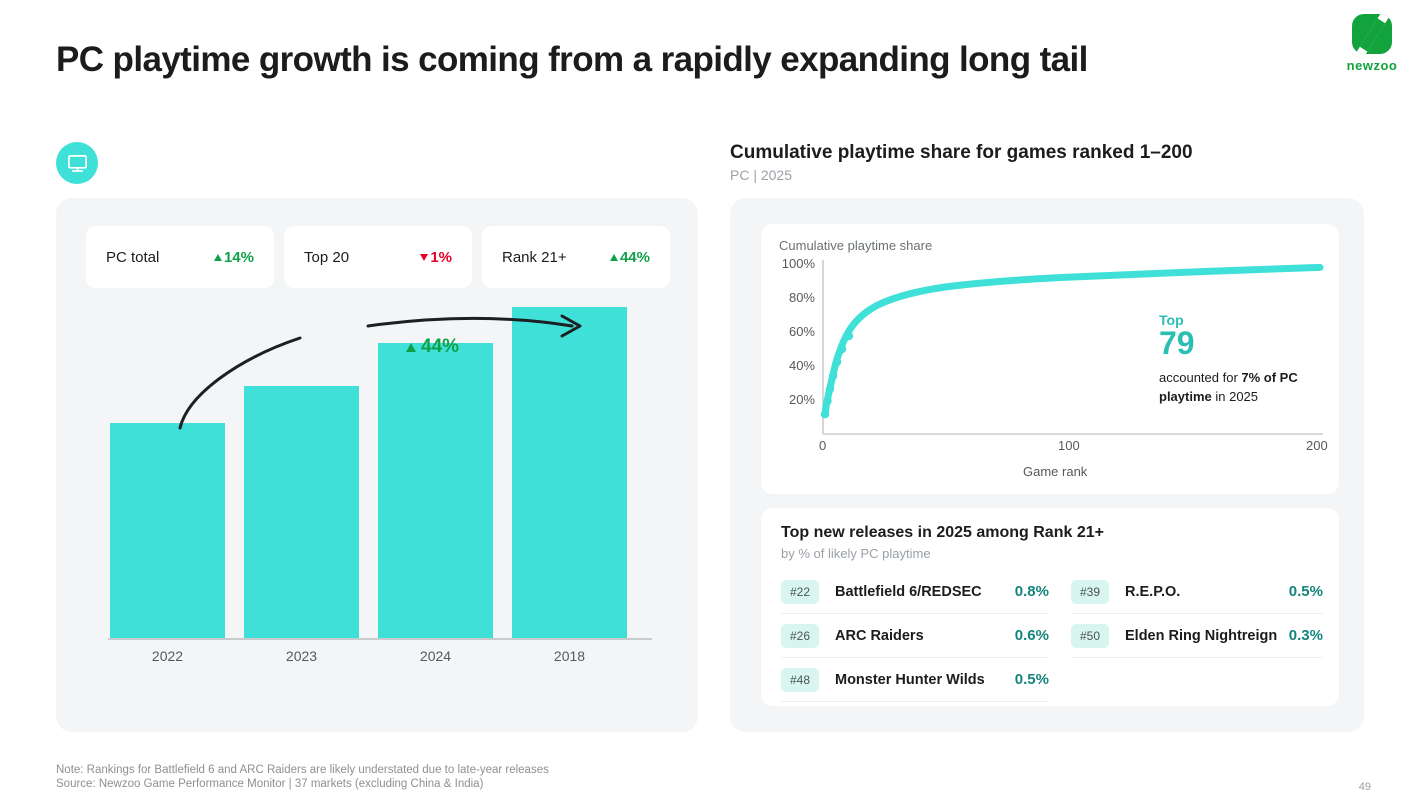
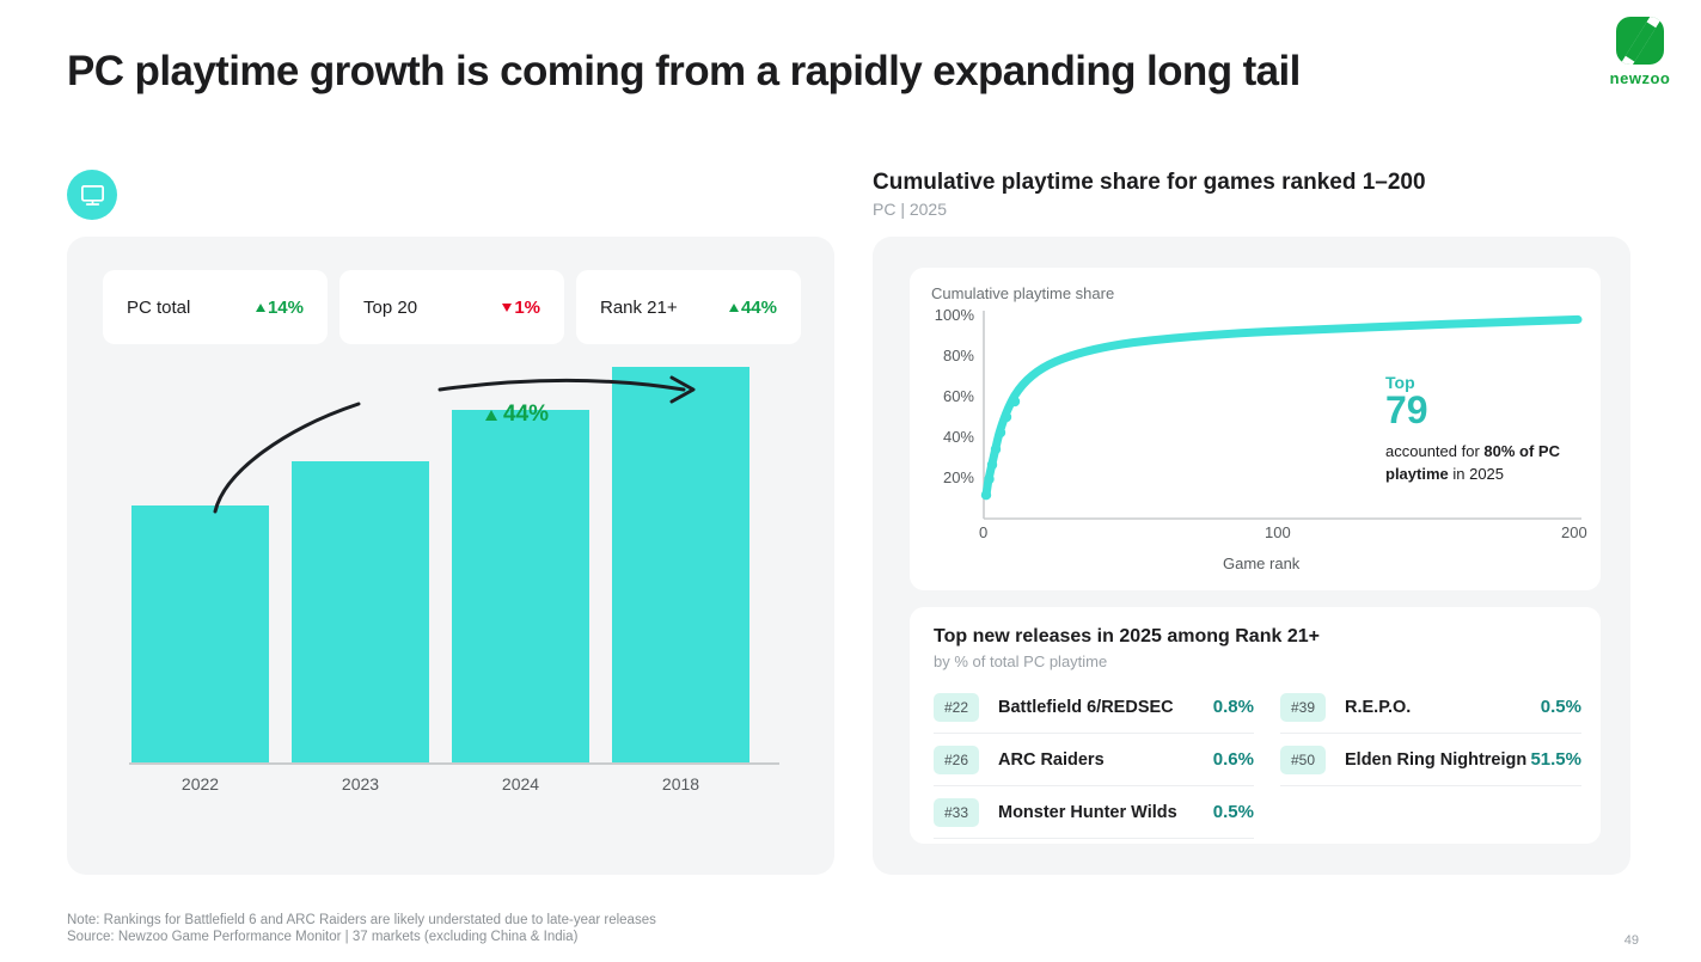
  PC playtime growth is coming from a rapidly expanding long tail
  newzoo
  PC total
  14%
  Top 20
  1%
  Rank 21+
  44%
  2022
  2023
  2024
  2018
  44%
  Cumulative playtime share for games ranked 1–200
  PC | 2025
  Cumulative playtime share
  100%
  80%
  60%
  40%
  20%
  0
  100
  200
  Game rank
  Top
  79
- accounted for 7% of PC playtime in 2025
+ accounted for 80% of PC playtime in 2025
  Top new releases in 2025 among Rank 21+
- by % of likely PC playtime
+ by % of total PC playtime
  #22
  Battlefield 6/REDSEC
  0.8%
  #26
  ARC Raiders
  0.6%
- #48
+ #33
  Monster Hunter Wilds
  0.5%
  #39
  R.E.P.O.
  0.5%
  #50
  Elden Ring Nightreign
- 0.3%
+ 51.5%
  Note: Rankings for Battlefield 6 and ARC Raiders are likely understated due to late-year releases
  Source: Newzoo Game Performance Monitor | 37 markets (excluding China & India)
  49
